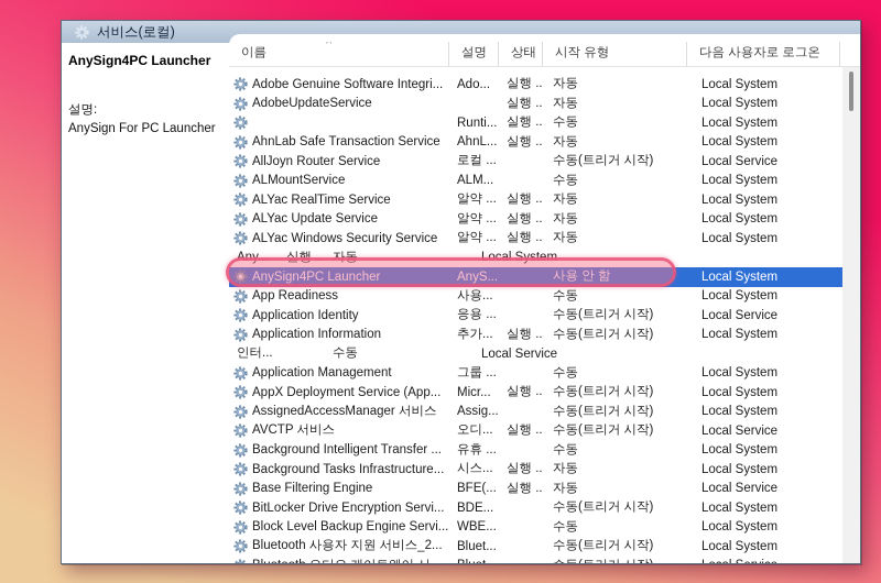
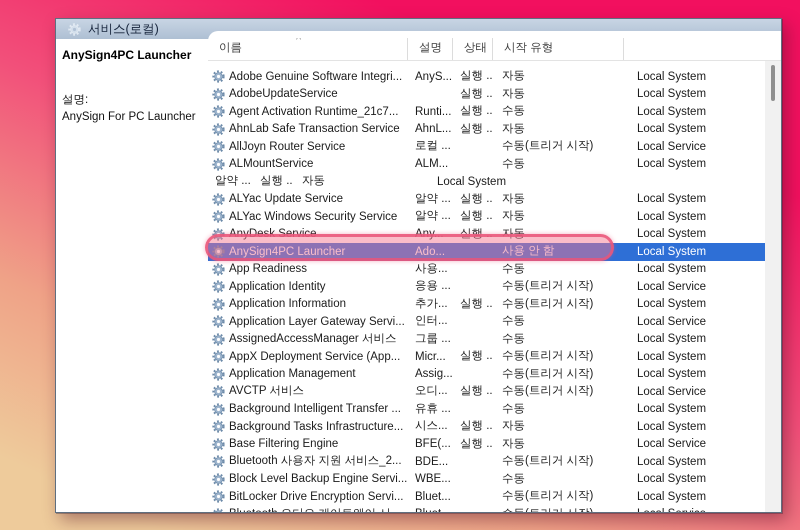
  서비스(로컬)
  AnySign4PC Launcher
  설명:
  AnySign For PC Launcher
  이름
  ^
  설명
  상태
  시작 유형
- 다음 사용자로 로그온
  Adobe Genuine Software Integri...
- Ado...
+ AnyS...
  실행 ..
  자동
  Local System
  AdobeUpdateService
  실행 ..
  자동
  Local System
+ Agent Activation Runtime_21c7...
  Runti...
  실행 ..
  수동
  Local System
  AhnLab Safe Transaction Service
  AhnL...
  실행 ..
  자동
  Local System
  AllJoyn Router Service
  로컬 ...
  수동(트리거 시작)
  Local Service
  ALMountService
  ALM...
  수동
  Local System
- ALYac RealTime Service
  알약 ...
  실행 ..
  자동
  Local System
  ALYac Update Service
  알약 ...
  실행 ..
  자동
  Local System
  ALYac Windows Security Service
  알약 ...
  실행 ..
  자동
  Local System
+ AnyDesk Service
  Any...
  실행 ..
  자동
  Local System
  AnySign4PC Launcher
- AnyS...
+ Ado...
  사용 안 함
  Local System
  App Readiness
  사용...
  수동
  Local System
  Application Identity
  응용 ...
  수동(트리거 시작)
  Local Service
  Application Information
  추가...
  실행 ..
  수동(트리거 시작)
  Local System
+ Application Layer Gateway Servi...
  인터...
  수동
  Local Service
- Application Management
+ AssignedAccessManager 서비스
  그룹 ...
  수동
  Local System
  AppX Deployment Service (App...
  Micr...
  실행 ..
  수동(트리거 시작)
  Local System
- AssignedAccessManager 서비스
+ Application Management
  Assig...
  수동(트리거 시작)
  Local System
  AVCTP 서비스
  오디...
  실행 ..
  수동(트리거 시작)
  Local Service
  Background Intelligent Transfer ...
  유휴 ...
  수동
  Local System
  Background Tasks Infrastructure...
  시스...
  실행 ..
  자동
  Local System
  Base Filtering Engine
  BFE(...
  실행 ..
  자동
  Local Service
- BitLocker Drive Encryption Servi...
+ Bluetooth 사용자 지원 서비스_2...
  BDE...
  수동(트리거 시작)
  Local System
  Block Level Backup Engine Servi...
  WBE...
  수동
  Local System
- Bluetooth 사용자 지원 서비스_2...
+ BitLocker Drive Encryption Servi...
  Bluet...
  수동(트리거 시작)
  Local System
